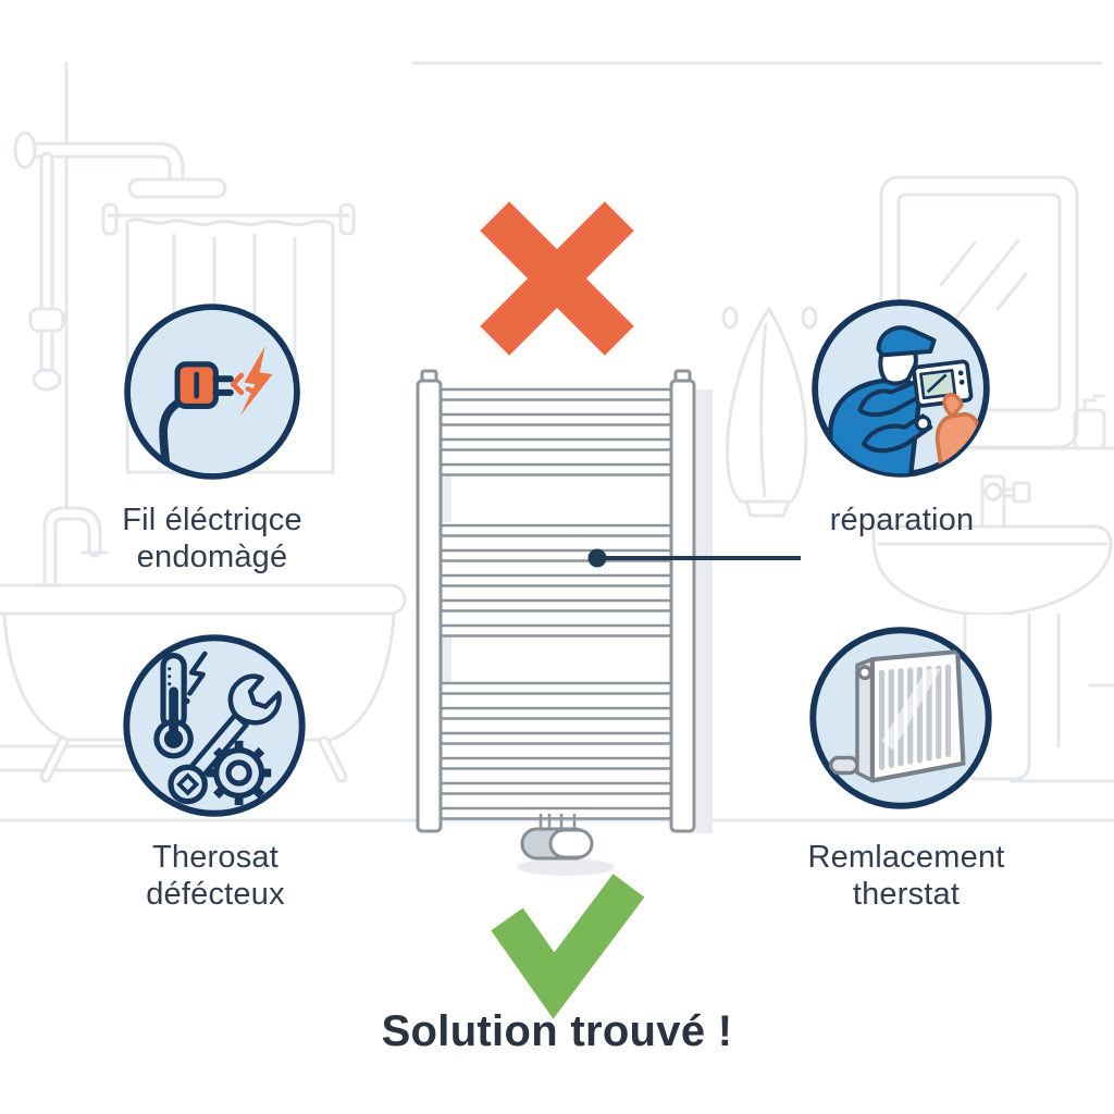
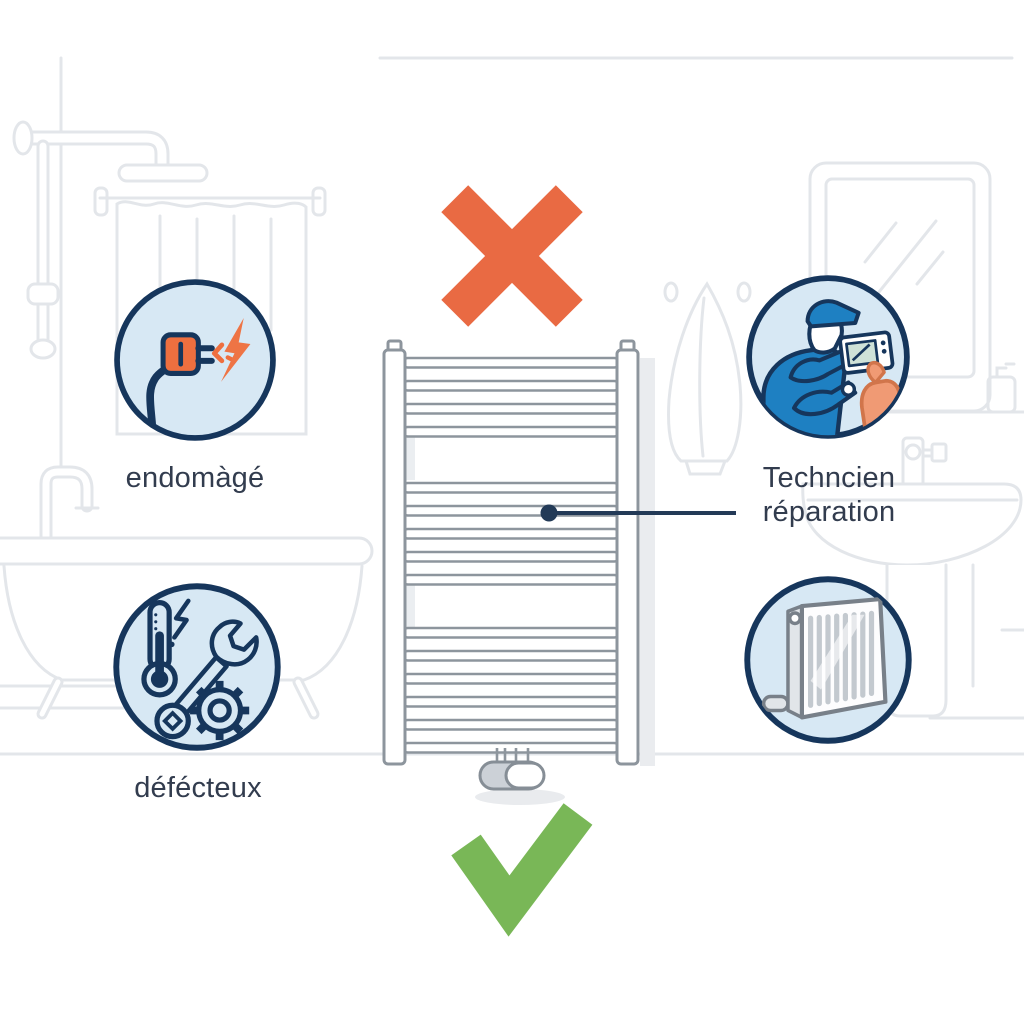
- Fil éléctriqce
  endomàgé
+ Techncien
  réparation
- Therosat
  défécteux
- Remlacement
- therstat
- Solution trouvé !
